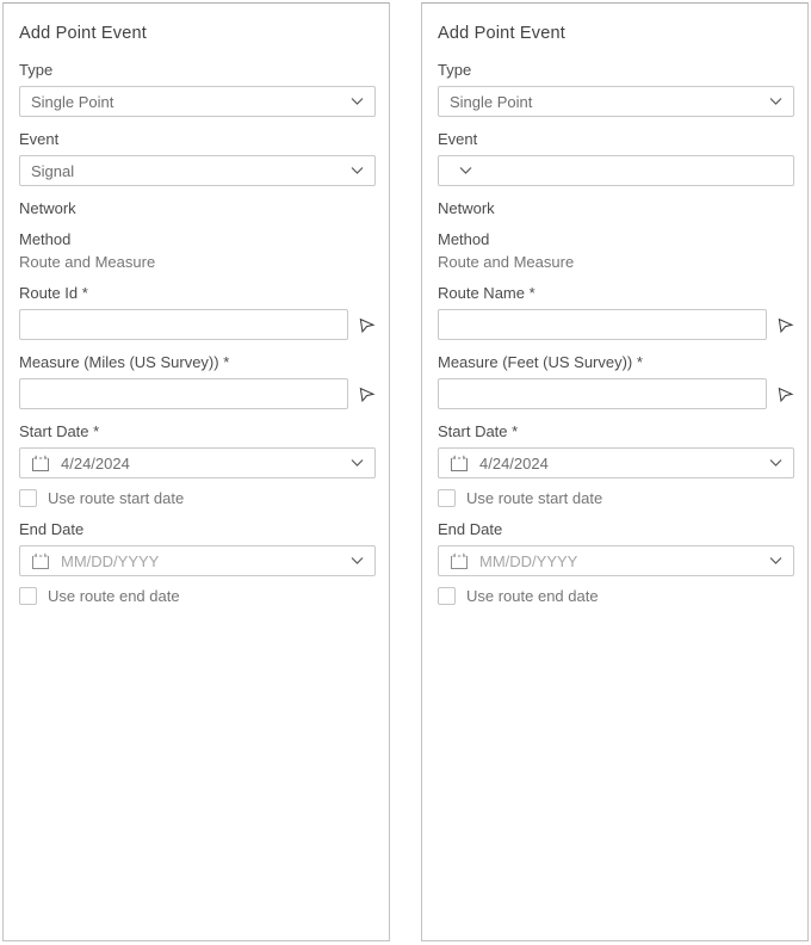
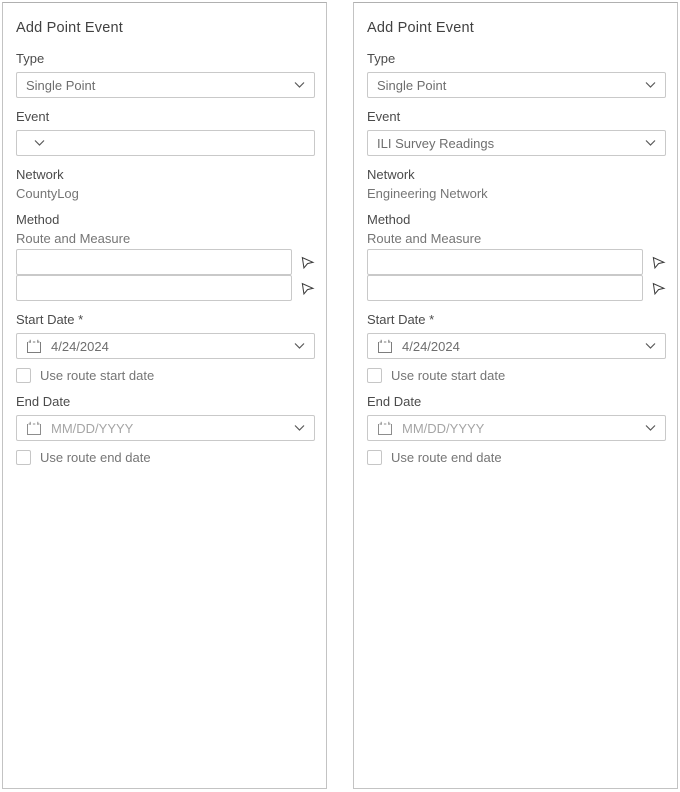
  Add Point Event
  Type
  Single Point
  Event
- Signal
  Network
+ CountyLog
  Method
  Route and Measure
- Route Id *
- Measure (Miles (US Survey)) *
  Start Date *
  4/24/2024
  Use route start date
  End Date
  MM/DD/YYYY
  Use route end date
  Add Point Event
  Type
  Single Point
  Event
+ ILI Survey Readings
  Network
+ Engineering Network
  Method
  Route and Measure
- Route Name *
- Measure (Feet (US Survey)) *
  Start Date *
  4/24/2024
  Use route start date
  End Date
  MM/DD/YYYY
  Use route end date
